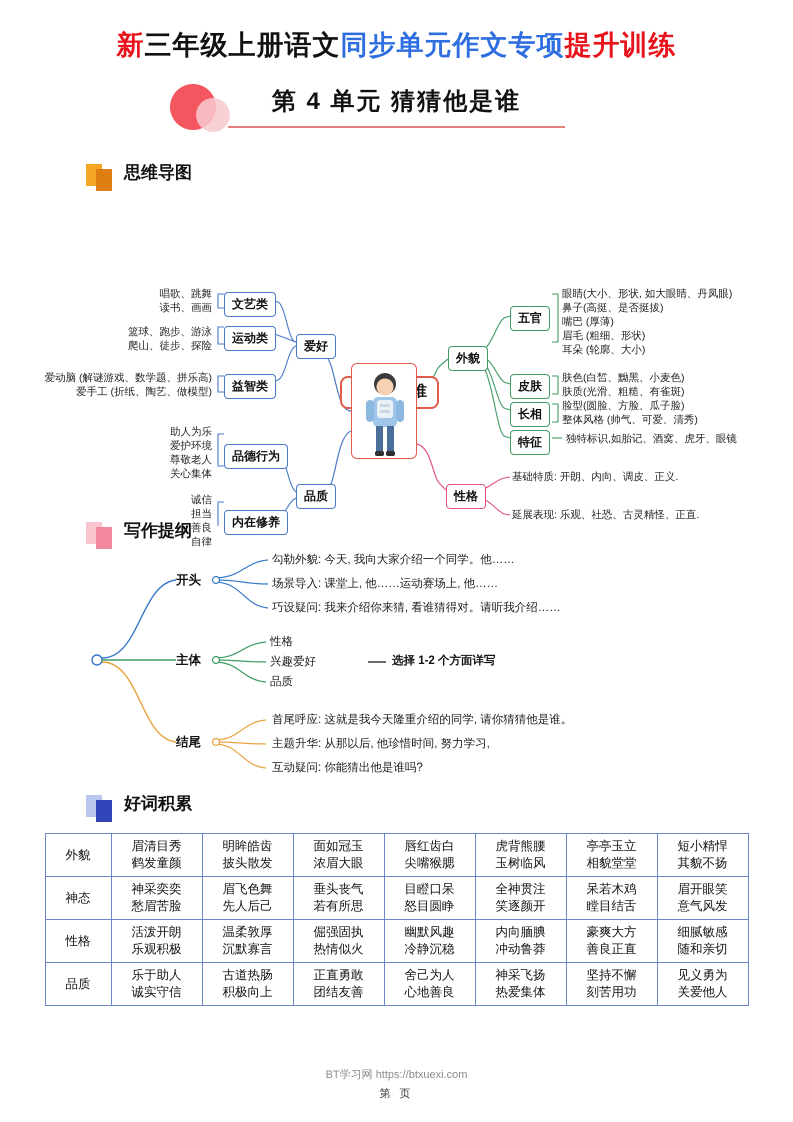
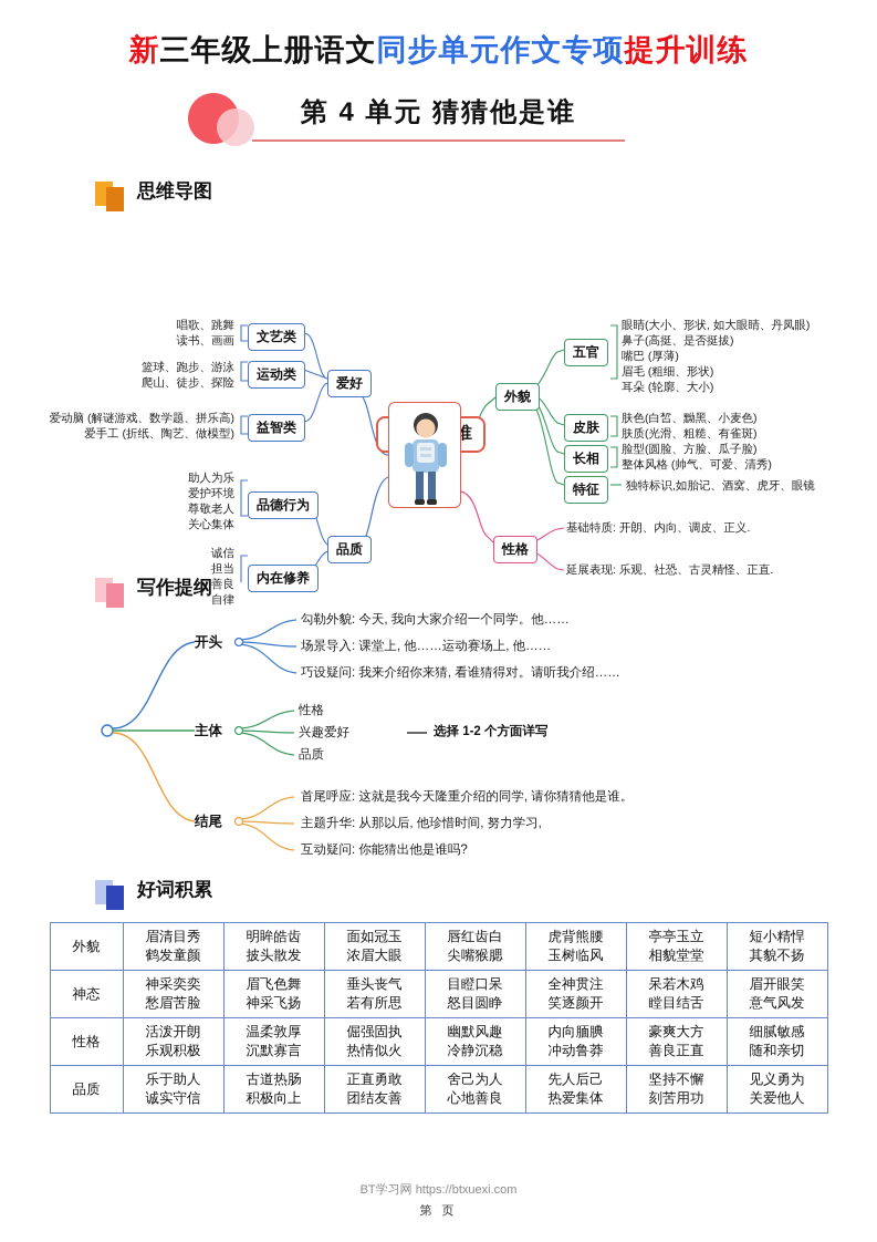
  新三年级上册语文同步单元作文专项提升训练
  第 4 单元 猜猜他是谁
  思维导图
  爱好
  外貌
  品质
  性格
  文艺类
  运动类
  益智类
  唱歌、跳舞
  读书、画画
  篮球、跑步、游泳
  爬山、徒步、探险
  爱动脑 (解谜游戏、数学题、拼乐高)
  爱手工 (折纸、陶艺、做模型)
  五官
  皮肤
  长相
  特征
  眼睛(大小、形状, 如大眼睛、丹凤眼)
  鼻子(高挺、是否挺拔)
  嘴巴 (厚薄)
  眉毛 (粗细、形状)
  耳朵 (轮廓、大小)
  肤色(白皙、黝黑、小麦色)
  肤质(光滑、粗糙、有雀斑)
  脸型(圆脸、方脸、瓜子脸)
  整体风格 (帅气、可爱、清秀)
  独特标识,如胎记、酒窝、虎牙、眼镜
  品德行为
  内在修养
  助人为乐
  爱护环境
  尊敬老人
  关心集体
  诚信
  担当
  善良
  自律
  基础特质: 开朗、内向、调皮、正义.
  延展表现: 乐观、社恐、古灵精怪、正直.
  写作提纲
  开头
  主体
  结尾
  勾勒外貌: 今天, 我向大家介绍一个同学。他……
  场景导入: 课堂上, 他……运动赛场上, 他……
  巧设疑问: 我来介绍你来猜, 看谁猜得对。请听我介绍……
  性格
  兴趣爱好
  品质
  选择 1-2 个方面详写
  首尾呼应: 这就是我今天隆重介绍的同学, 请你猜猜他是谁。
  主题升华: 从那以后, 他珍惜时间, 努力学习,
  互动疑问: 你能猜出他是谁吗?
  好词积累
  外貌	眉清目秀鹤发童颜	明眸皓齿披头散发	面如冠玉浓眉大眼	唇红齿白尖嘴猴腮	虎背熊腰玉树临风	亭亭玉立相貌堂堂	短小精悍其貌不扬
- 神态	神采奕奕愁眉苦脸	眉飞色舞先人后己	垂头丧气若有所思	目瞪口呆怒目圆睁	全神贯注笑逐颜开	呆若木鸡瞠目结舌	眉开眼笑意气风发
+ 神态	神采奕奕愁眉苦脸	眉飞色舞神采飞扬	垂头丧气若有所思	目瞪口呆怒目圆睁	全神贯注笑逐颜开	呆若木鸡瞠目结舌	眉开眼笑意气风发
  性格	活泼开朗乐观积极	温柔敦厚沉默寡言	倔强固执热情似火	幽默风趣冷静沉稳	内向腼腆冲动鲁莽	豪爽大方善良正直	细腻敏感随和亲切
- 品质	乐于助人诚实守信	古道热肠积极向上	正直勇敢团结友善	舍己为人心地善良	神采飞扬热爱集体	坚持不懈刻苦用功	见义勇为关爱他人
+ 品质	乐于助人诚实守信	古道热肠积极向上	正直勇敢团结友善	舍己为人心地善良	先人后己热爱集体	坚持不懈刻苦用功	见义勇为关爱他人
  BT学习网 https://btxuexi.com
  第 页
